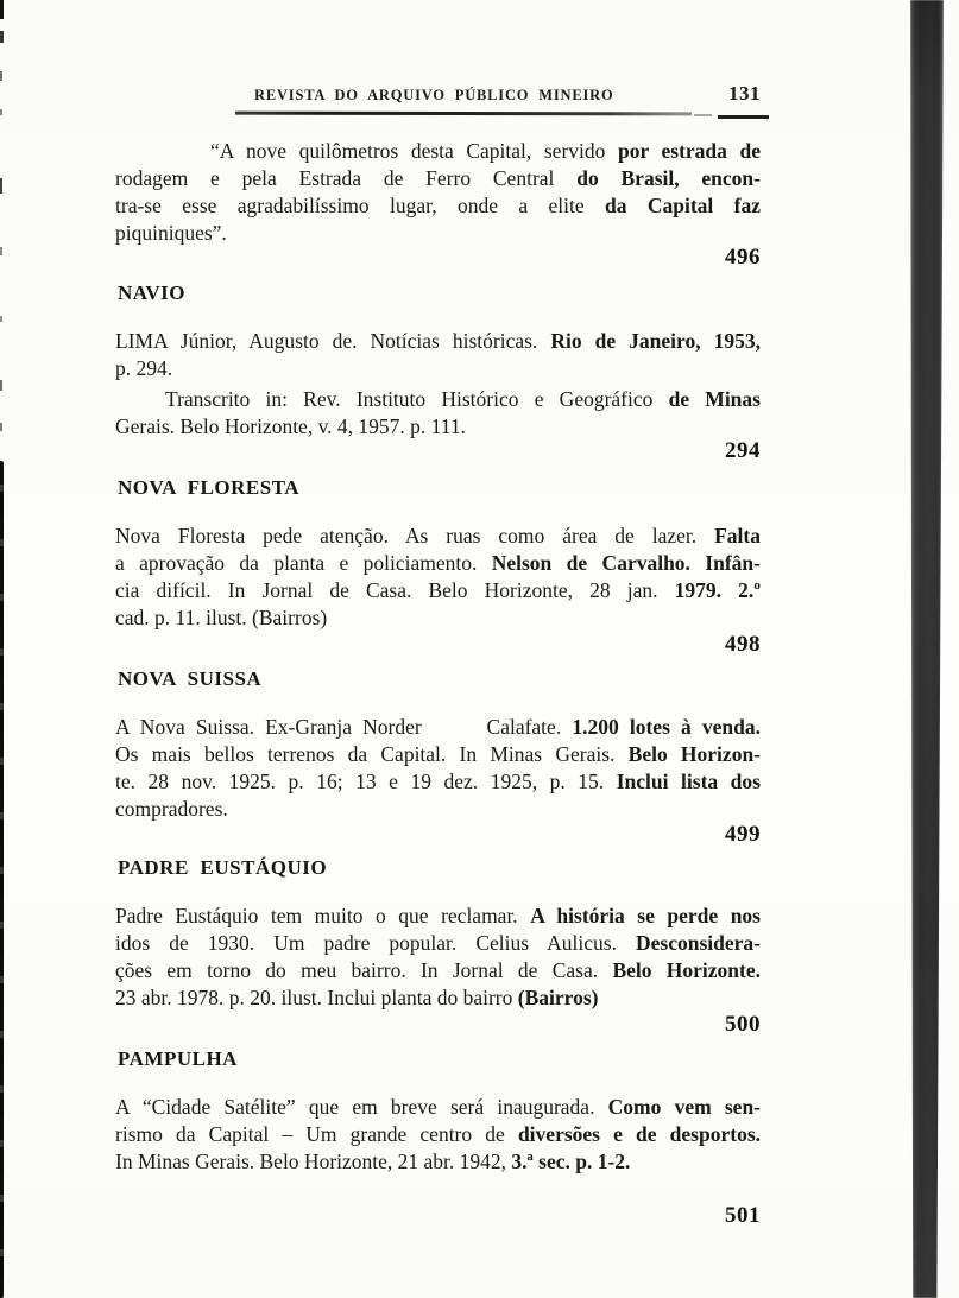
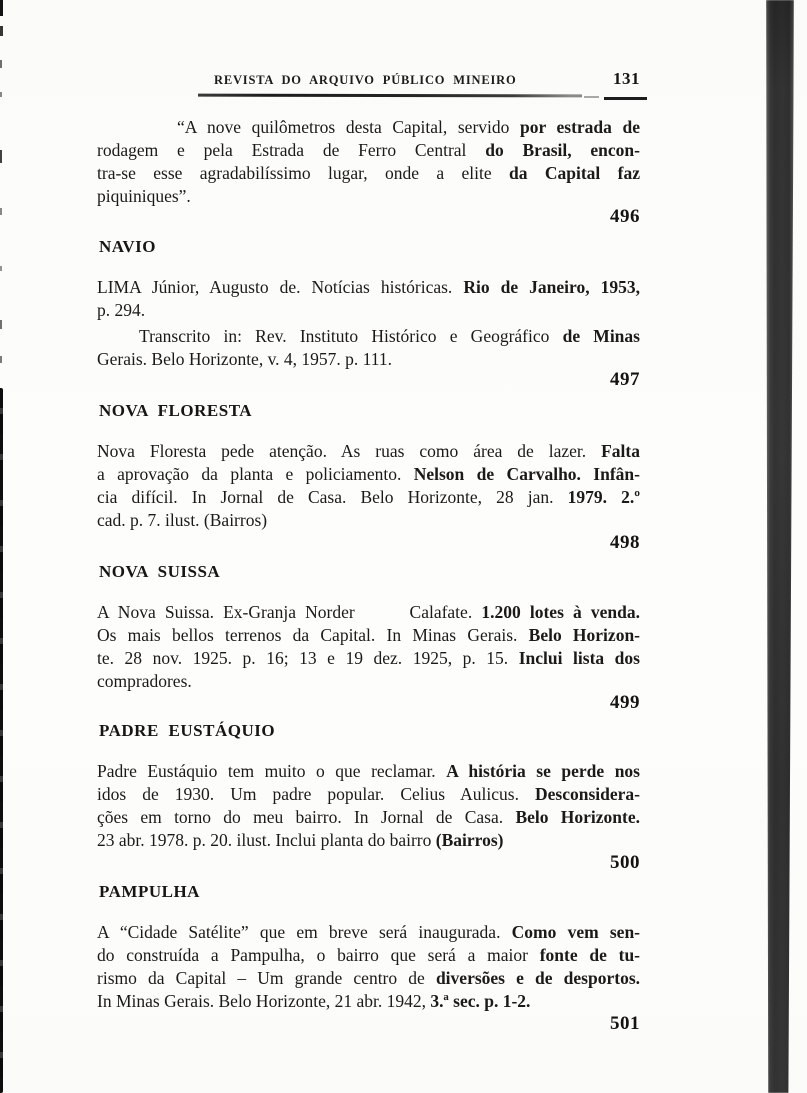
  REVISTA DO ARQUIVO PÚBLICO MINEIRO
  131
  “A nove quilômetros desta Capital, servido por estrada de
  rodagem e pela Estrada de Ferro Central do Brasil, encon-
  tra-se esse agradabilíssimo lugar, onde a elite da Capital faz
  piquiniques”.
  496
  NAVIO
  LIMA Júnior, Augusto de. Notícias históricas. Rio de Janeiro, 1953,
  p. 294.
  Transcrito in: Rev. Instituto Histórico e Geográfico de Minas
  Gerais. Belo Horizonte, v. 4, 1957. p. 111.
- 294
+ 497
  NOVA FLORESTA
  Nova Floresta pede atenção. As ruas como área de lazer. Falta
  a aprovação da planta e policiamento. Nelson de Carvalho. Infân-
  cia difícil. In Jornal de Casa. Belo Horizonte, 28 jan. 1979. 2.º
- cad. p. 11. ilust. (Bairros)
+ cad. p. 7. ilust. (Bairros)
  498
  NOVA SUISSA
  A Nova Suissa. Ex-Granja Norder Calafate. 1.200 lotes à venda.
  Os mais bellos terrenos da Capital. In Minas Gerais. Belo Horizon-
  te. 28 nov. 1925. p. 16; 13 e 19 dez. 1925, p. 15. Inclui lista dos
  compradores.
  499
  PADRE EUSTÁQUIO
  Padre Eustáquio tem muito o que reclamar. A história se perde nos
  idos de 1930. Um padre popular. Celius Aulicus. Desconsidera-
  ções em torno do meu bairro. In Jornal de Casa. Belo Horizonte.
  23 abr. 1978. p. 20. ilust. Inclui planta do bairro (Bairros)
  500
  PAMPULHA
  A “Cidade Satélite” que em breve será inaugurada. Como vem sen-
+ do construída a Pampulha, o bairro que será a maior fonte de tu-
  rismo da Capital – Um grande centro de diversões e de desportos.
  In Minas Gerais. Belo Horizonte, 21 abr. 1942, 3.ª sec. p. 1-2.
  501
